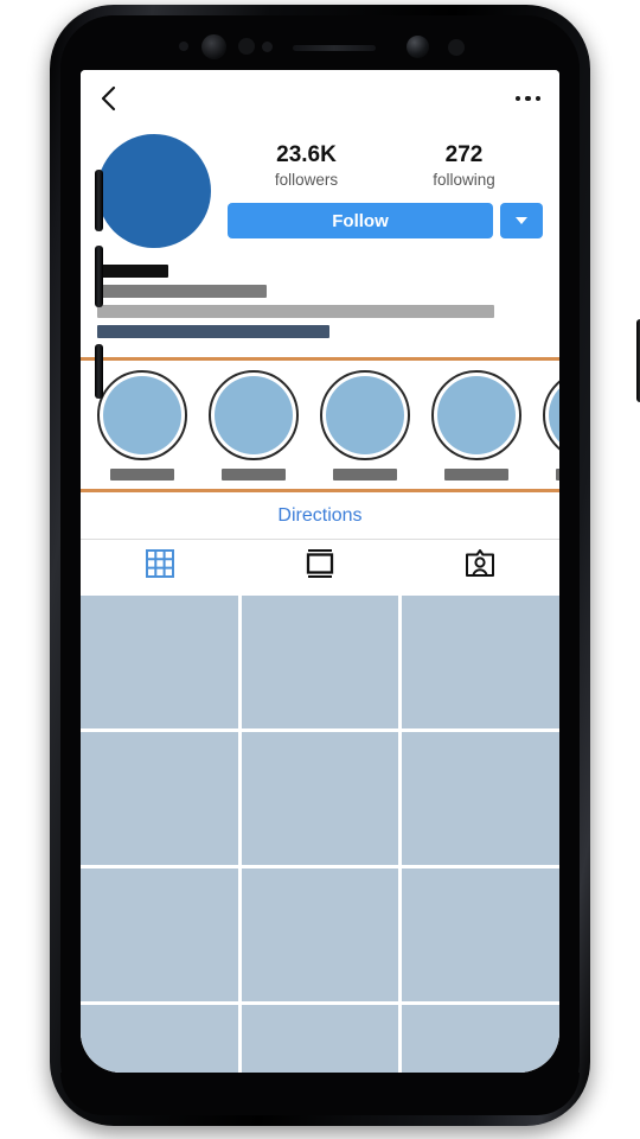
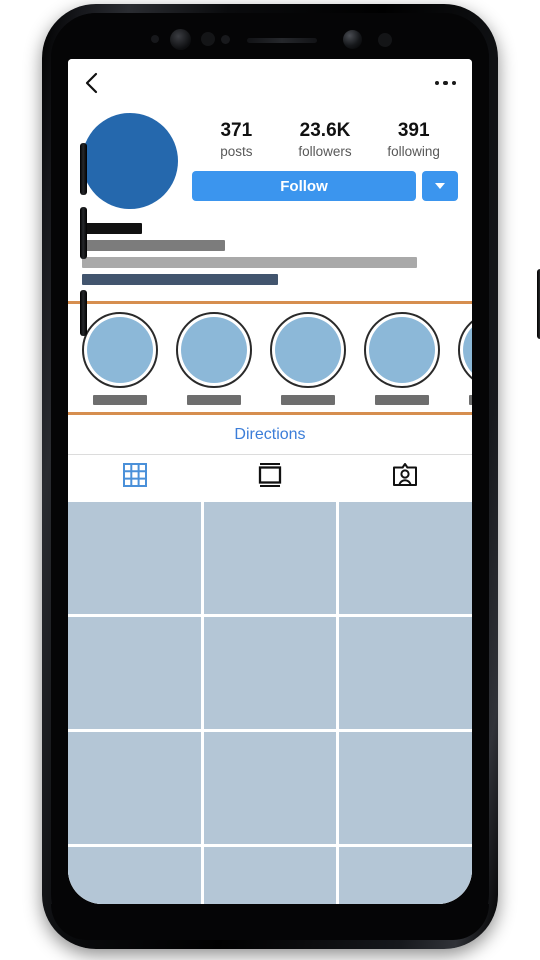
+ 371
+ posts
  23.6K
  followers
- 272
+ 391
  following
  Follow
  Directions
